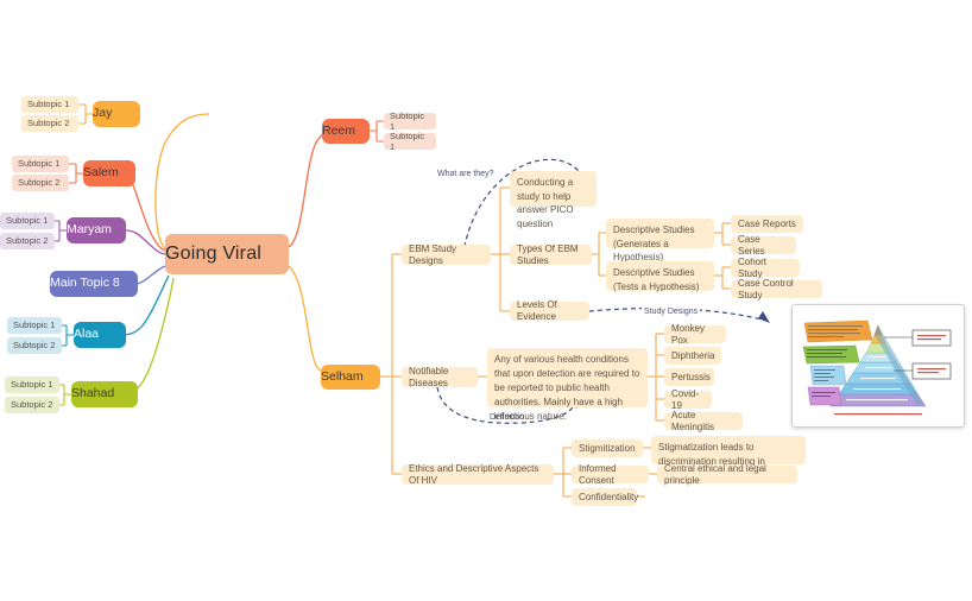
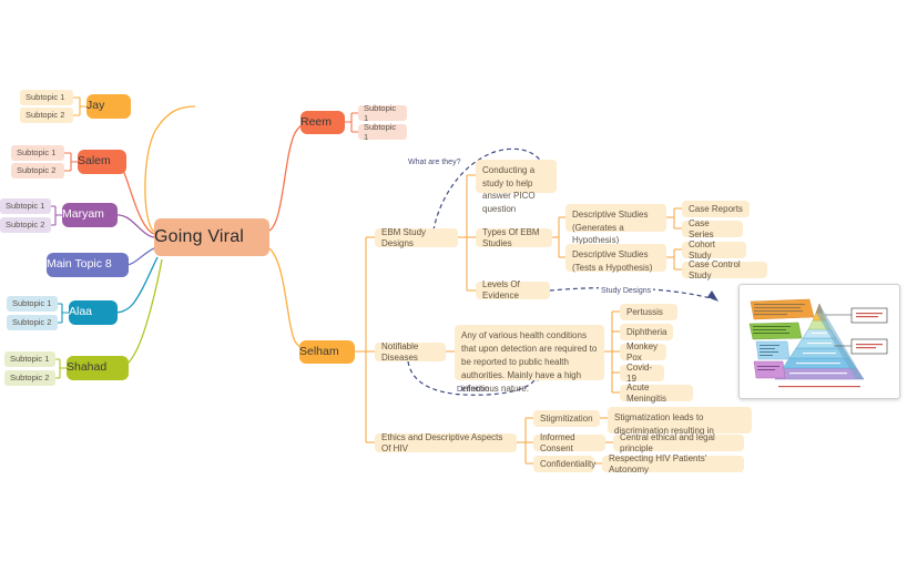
  Going Viral
  Jay
  Subtopic 1
  Subtopic 2
  Salem
  Subtopic 1
  Subtopic 2
  Maryam
  Subtopic 1
  Subtopic 2
  Main Topic 8
  Alaa
  Subtopic 1
  Subtopic 2
  Shahad
  Subtopic 1
  Subtopic 2
  Reem
  Subtopic 1
  Subtopic 1
  Selham
  EBM Study Designs
  Conducting a study to help answer PICO question
  Types Of EBM Studies
  Descriptive Studies (Generates a Hypothesis)
  Case Reports
  Case Series
  Descriptive Studies (Tests a Hypothesis)
  Cohort Study
  Case Control Study
  Levels Of Evidence
  Notifiable Diseases
  Any of various health conditions that upon detection are required to be reported to public health authorities. Mainly have a high infectious nature.
- Monkey Pox
+ Pertussis
  Diphtheria
- Pertussis
+ Monkey Pox
  Covid-19
  Acute Meningitis
  Ethics and Descriptive Aspects Of HIV
  Stigmitization
  Informed Consent
  Central ethical and legal principle
  Confidentiality
+ Respecting HIV Patients' Autonomy
